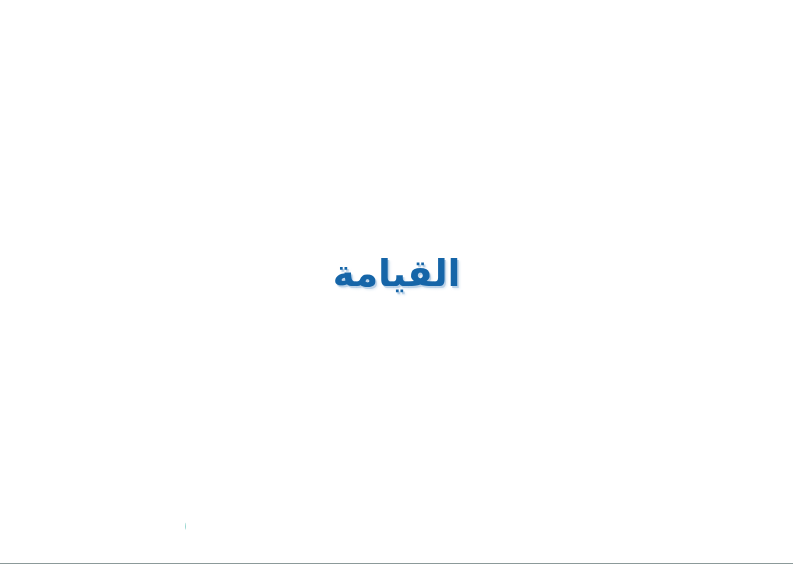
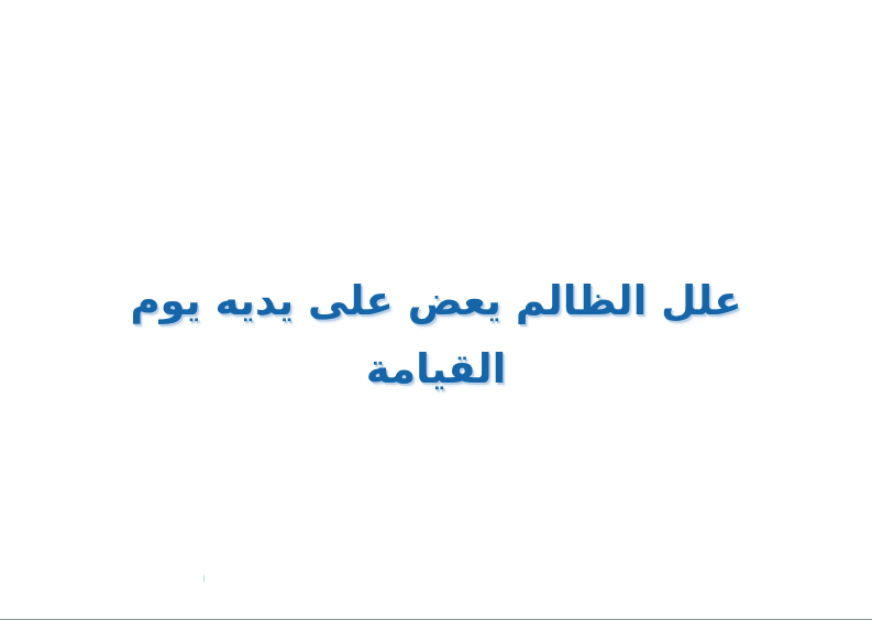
+ علل الظالم يعض على يديه يوم
  القيامة
